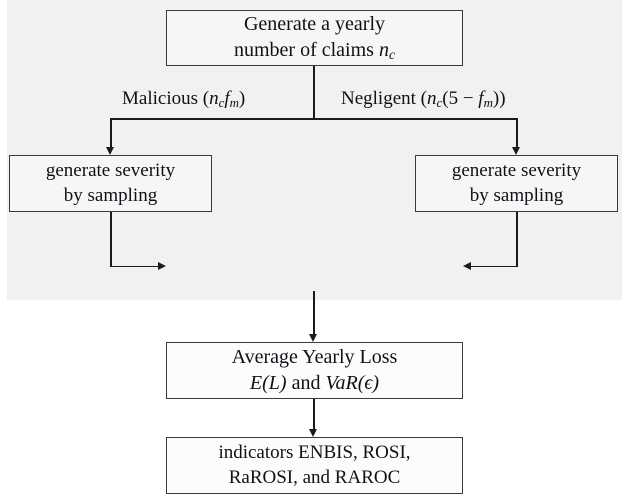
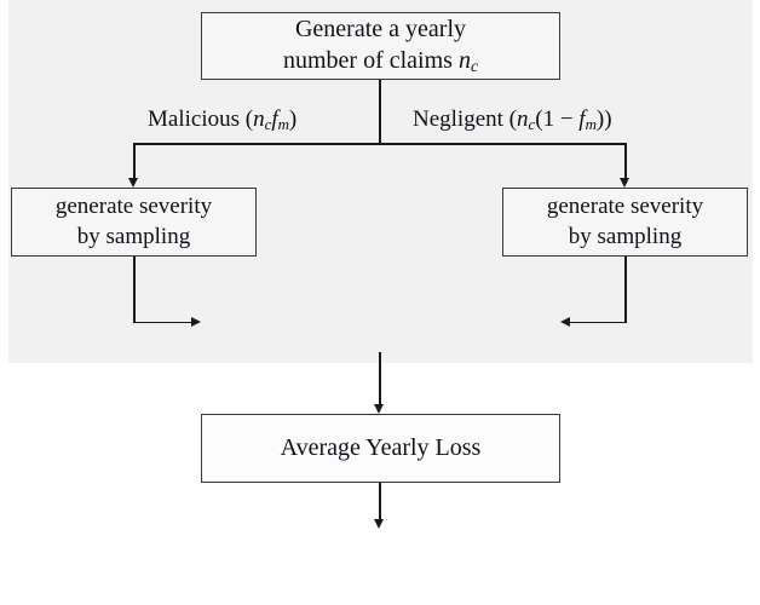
  Generate a yearly
  number of claims nc
  Malicious (ncfm)
- Negligent (nc(5 − fm))
+ Negligent (nc(1 − fm))
  generate severity
  by sampling
  generate severity
  by sampling
  Average Yearly Loss
- E(L) and VaR(ϵ)
- indicators ENBIS, ROSI,
- RaROSI, and RAROC
